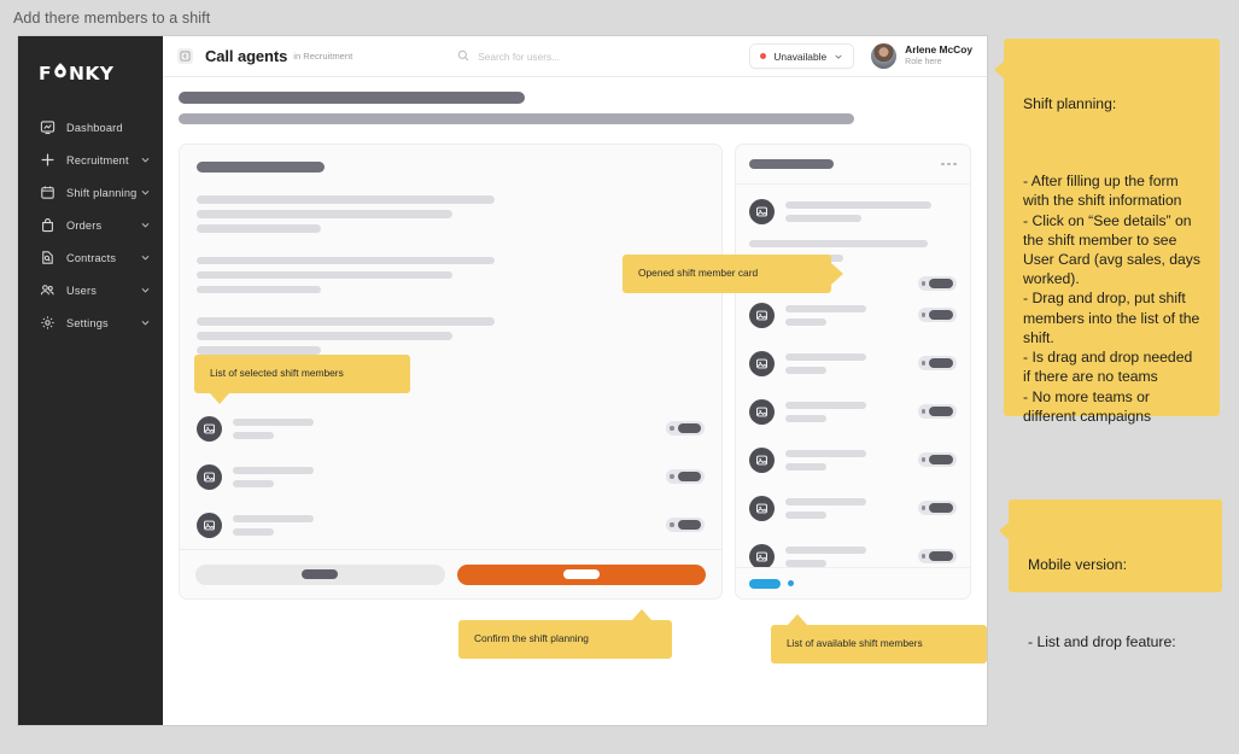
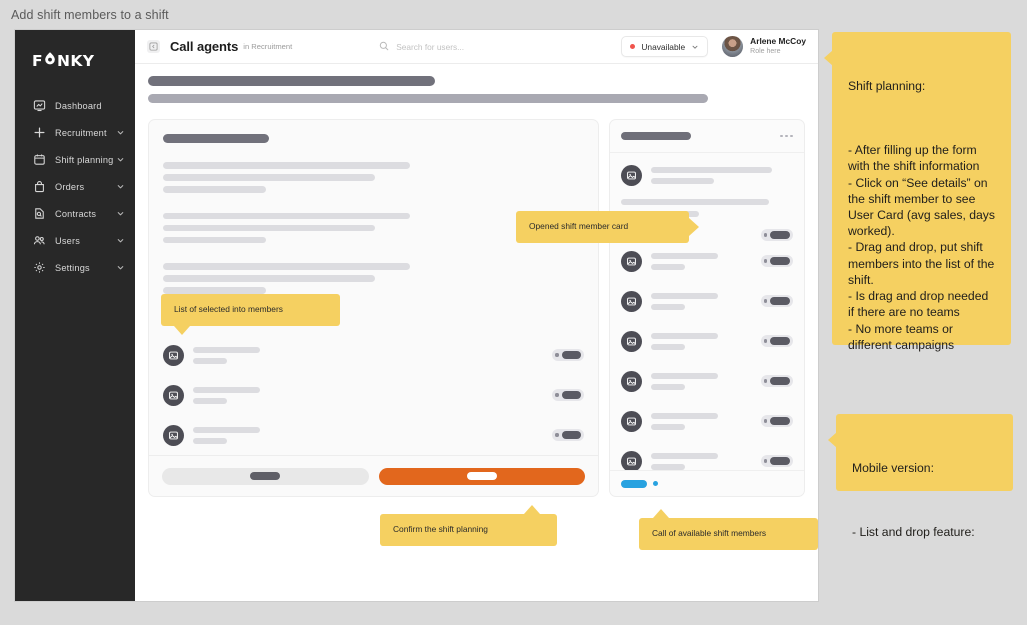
- Add there members to a shift
+ Add shift members to a shift
  F
  NKY
  Dashboard
  Recruitment
  Shift planning
  Orders
  Contracts
  Users
  Settings
  Call agents
  in Recruitment
  Search for users...
  Unavailable
  Arlene McCoy
- List of selected shift members
+ List of selected into members
  Opened shift member card
  Confirm the shift planning
- List of available shift members
+ Call of available shift members
  Shift planning:
  - After filling up the form with the shift information
  - Click on “See details” on the shift member to see User Card (avg sales, days worked).
  - Drag and drop, put shift members into the list of the shift.
  - Is drag and drop needed if there are no teams
  - No more teams or different campaigns
  Mobile version:
  - List and drop feature:
